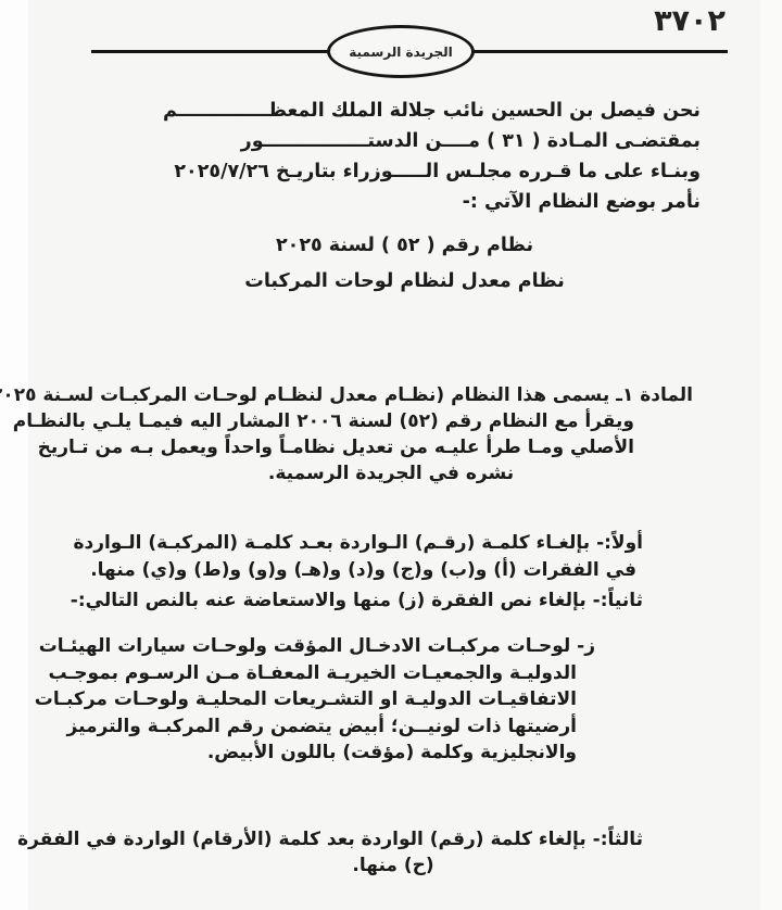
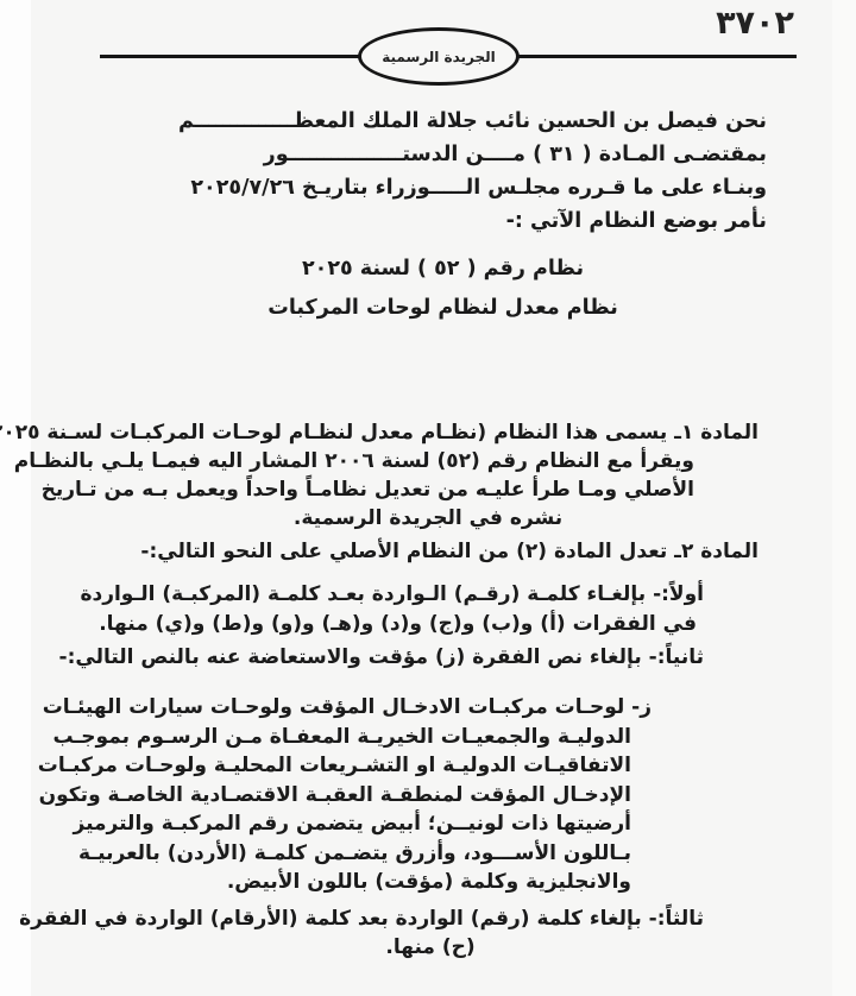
  ٣٧٠٢
  الجريدة الرسمية
  نحن فيصل بن الحسين نائب جلالة الملك المعظــــــــــــــم
  بمقتضـى المـادة ( ٣١ ) مــــن الدستــــــــــــــــور
  وبنـاء على ما قـرره مجلـس الـــــوزراء بتاريـخ ٢٠٢٥/٧/٢٦
  نأمر بوضع النظام الآتي :-
  نظام رقم ( ٥٢ ) لسنة ٢٠٢٥
  نظام معدل لنظام لوحات المركبات
  المادة ١ـ يسمى هذا النظام (نظـام معدل لنظـام لوحـات المركبـات لسـنة ٠٢٥
  ويقرأ مع النظام رقم (٥٢) لسنة ٢٠٠٦ المشار اليه فيمـا يلـي بالنظـام
  الأصلي ومـا طرأ عليـه من تعديل نظامـاً واحداً ويعمل بـه من تـاريخ
  نشره في الجريدة الرسمية.
+ المادة ٢ـ تعدل المادة (٢) من النظام الأصلي على النحو التالي:-
  أولاً:- بإلغـاء كلمـة (رقـم) الـواردة بعـد كلمـة (المركبـة) الـواردة
  في الفقرات (أ) و(ب) و(ج) و(د) و(هـ) و(و) و(ط) و(ي) منها.
- ثانياً:- بإلغاء نص الفقرة (ز) منها والاستعاضة عنه بالنص التالي:-
+ ثانياً:- بإلغاء نص الفقرة (ز) مؤقت والاستعاضة عنه بالنص التالي:-
  ز- لوحـات مركبـات الادخـال المؤقت ولوحـات سيارات الهيئـات
  الدوليـة والجمعيـات الخيريـة المعفـاة مـن الرسـوم بموجـب
  الاتفاقيـات الدوليـة او التشـريعات المحليـة ولوحـات مركبـات
+ الإدخـال المؤقت لمنطقـة العقبـة الاقتصـادية الخاصـة وتكون
  أرضيتها ذات لونيــن؛ أبيض يتضمن رقم المركبـة والترميز
+ بـاللون الأســـود، وأزرق يتضـمن كلمـة (الأردن) بالعربيـة
  والانجليزية وكلمة (مؤقت) باللون الأبيض.
  ثالثاً:- بإلغاء كلمة (رقم) الواردة بعد كلمة (الأرقام) الواردة في الفقرة
  (ح) منها.
